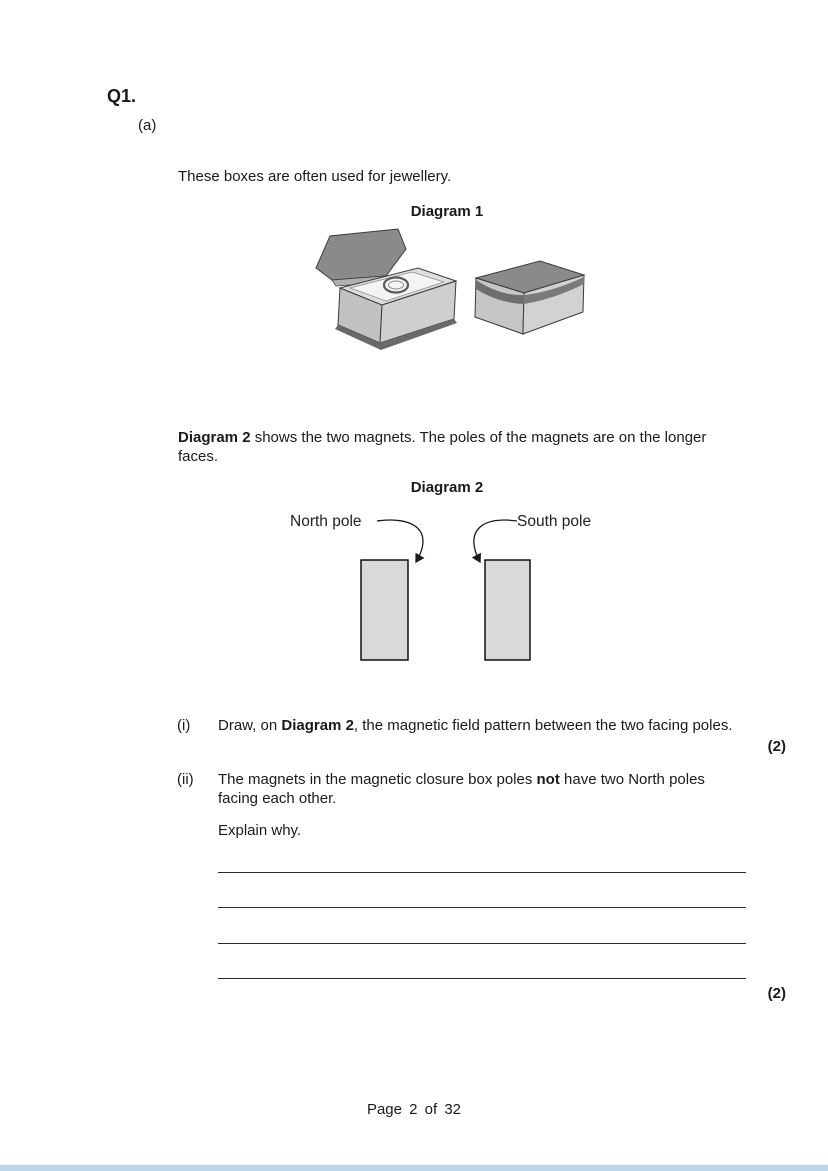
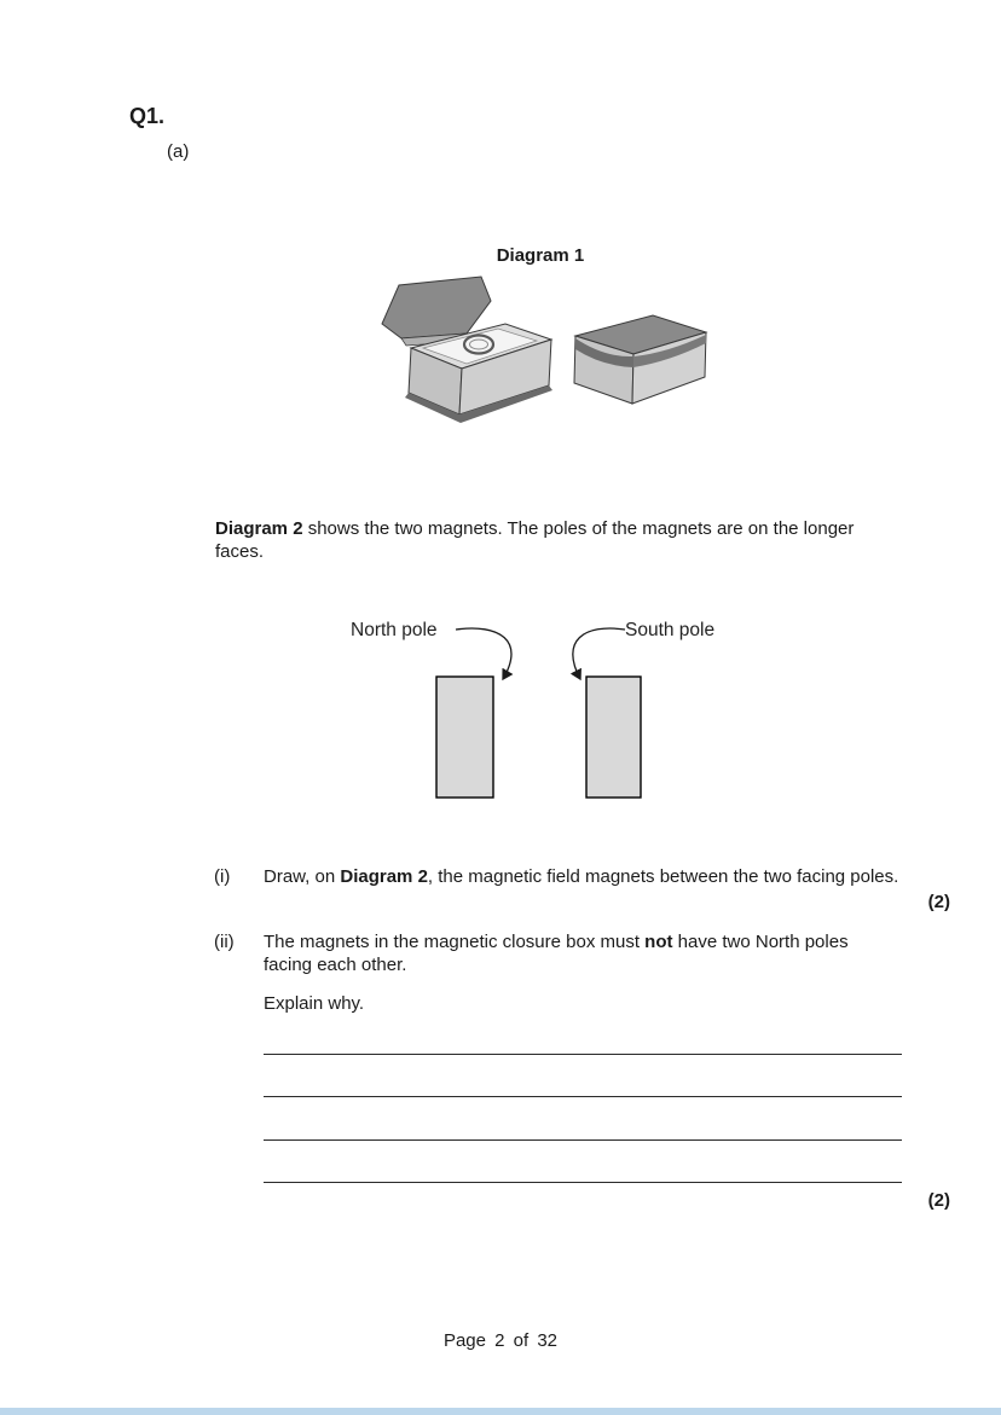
  Q1.
  (a)
- These boxes are often used for jewellery.
  Diagram 1
  Diagram 2 shows the two magnets. The poles of the magnets are on the longer faces.
- Diagram 2
  North pole
  South pole
  (i)
- Draw, on Diagram 2, the magnetic field pattern between the two facing poles.
+ Draw, on Diagram 2, the magnetic field magnets between the two facing poles.
  (2)
  (ii)
- The magnets in the magnetic closure box poles not have two North poles facing each other.
+ The magnets in the magnetic closure box must not have two North poles facing each other.
  Explain why.
  (2)
  Page 2 of 32
